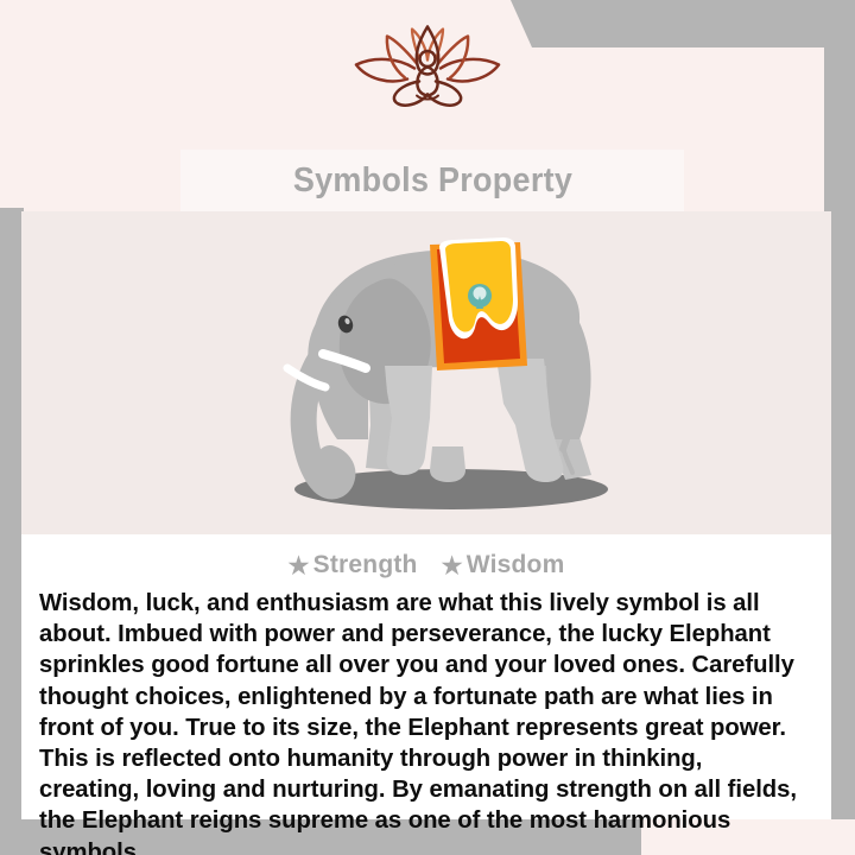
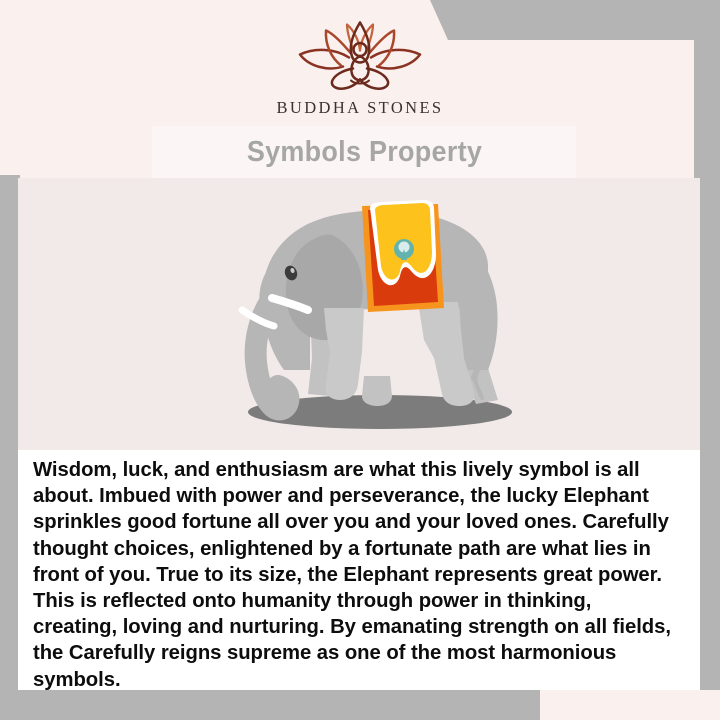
+ BUDDHA STONES
  Symbols Property
- ★ Strength ★ Wisdom
- Wisdom, luck, and enthusiasm are what this lively symbol is all about. Imbued with power and perseverance, the lucky Elephant sprinkles good fortune all over you and your loved ones. Carefully thought choices, enlightened by a fortunate path are what lies in front of you. True to its size, the Elephant represents great power. This is reflected onto humanity through power in thinking, creating, loving and nurturing. By emanating strength on all fields, the Elephant reigns supreme as one of the most harmonious symbols.
+ Wisdom, luck, and enthusiasm are what this lively symbol is all about. Imbued with power and perseverance, the lucky Elephant sprinkles good fortune all over you and your loved ones. Carefully thought choices, enlightened by a fortunate path are what lies in front of you. True to its size, the Elephant represents great power. This is reflected onto humanity through power in thinking, creating, loving and nurturing. By emanating strength on all fields, the Carefully reigns supreme as one of the most harmonious symbols.
